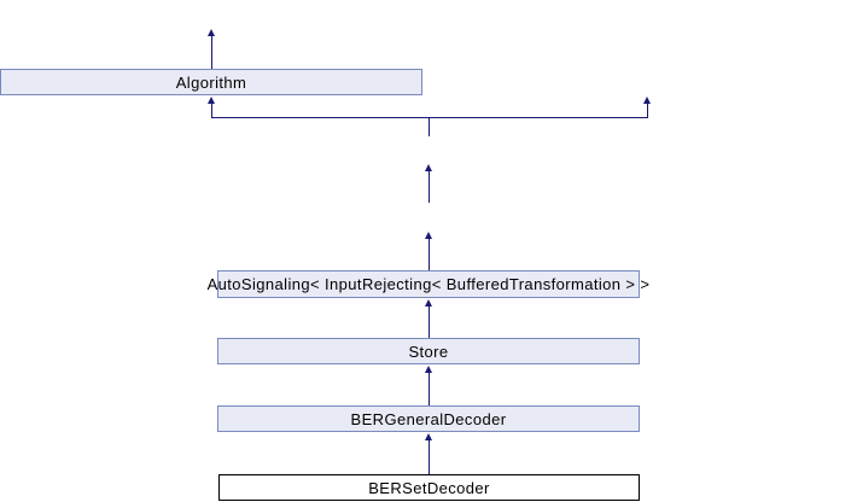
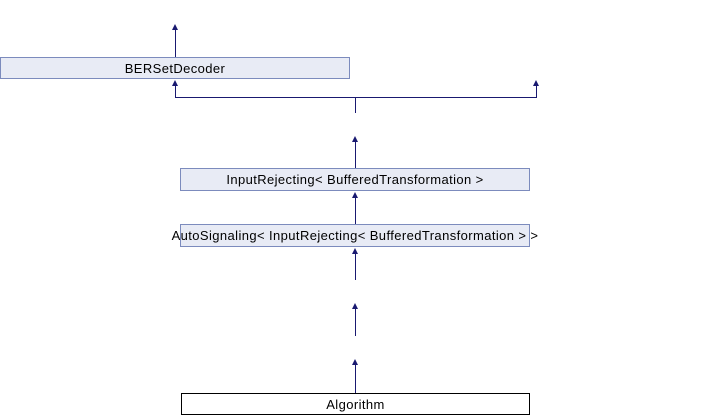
- Algorithm
+ BERSetDecoder
+ InputRejecting< BufferedTransformation >
  AutoSignaling< InputRejecting< BufferedTransformation > >
- Store
- BERGeneralDecoder
- BERSetDecoder
+ Algorithm
